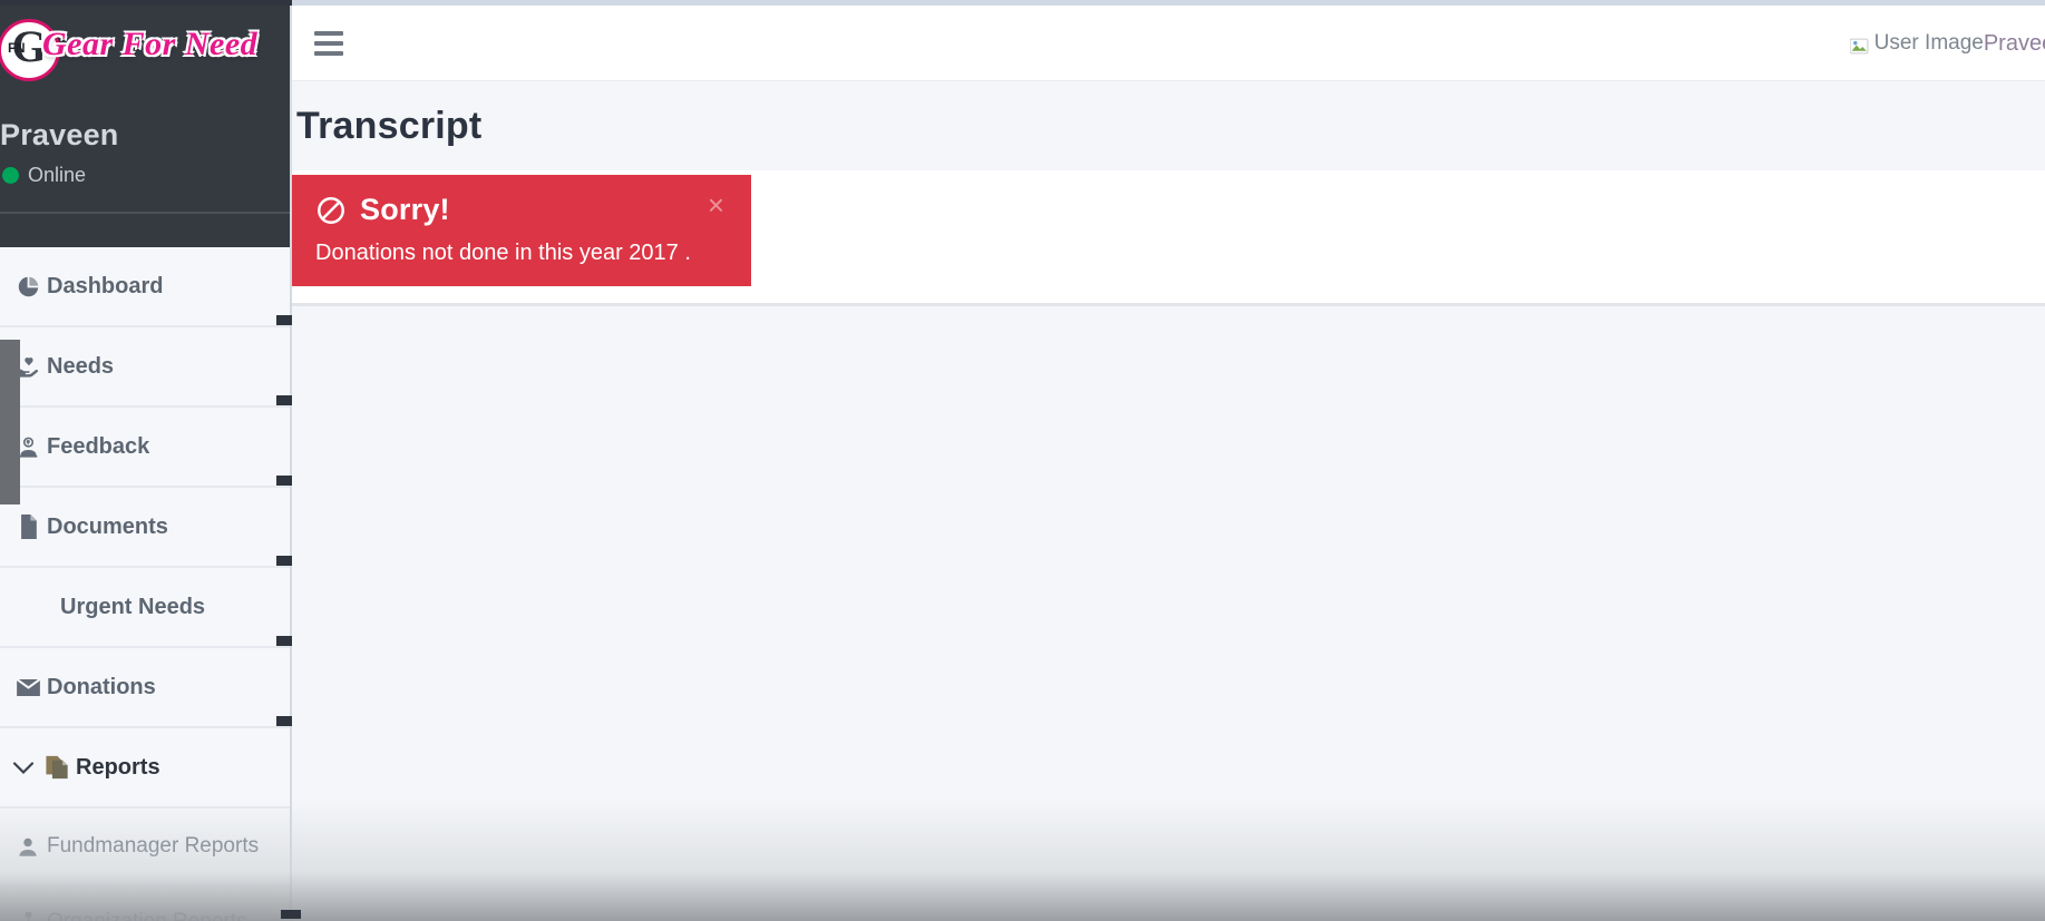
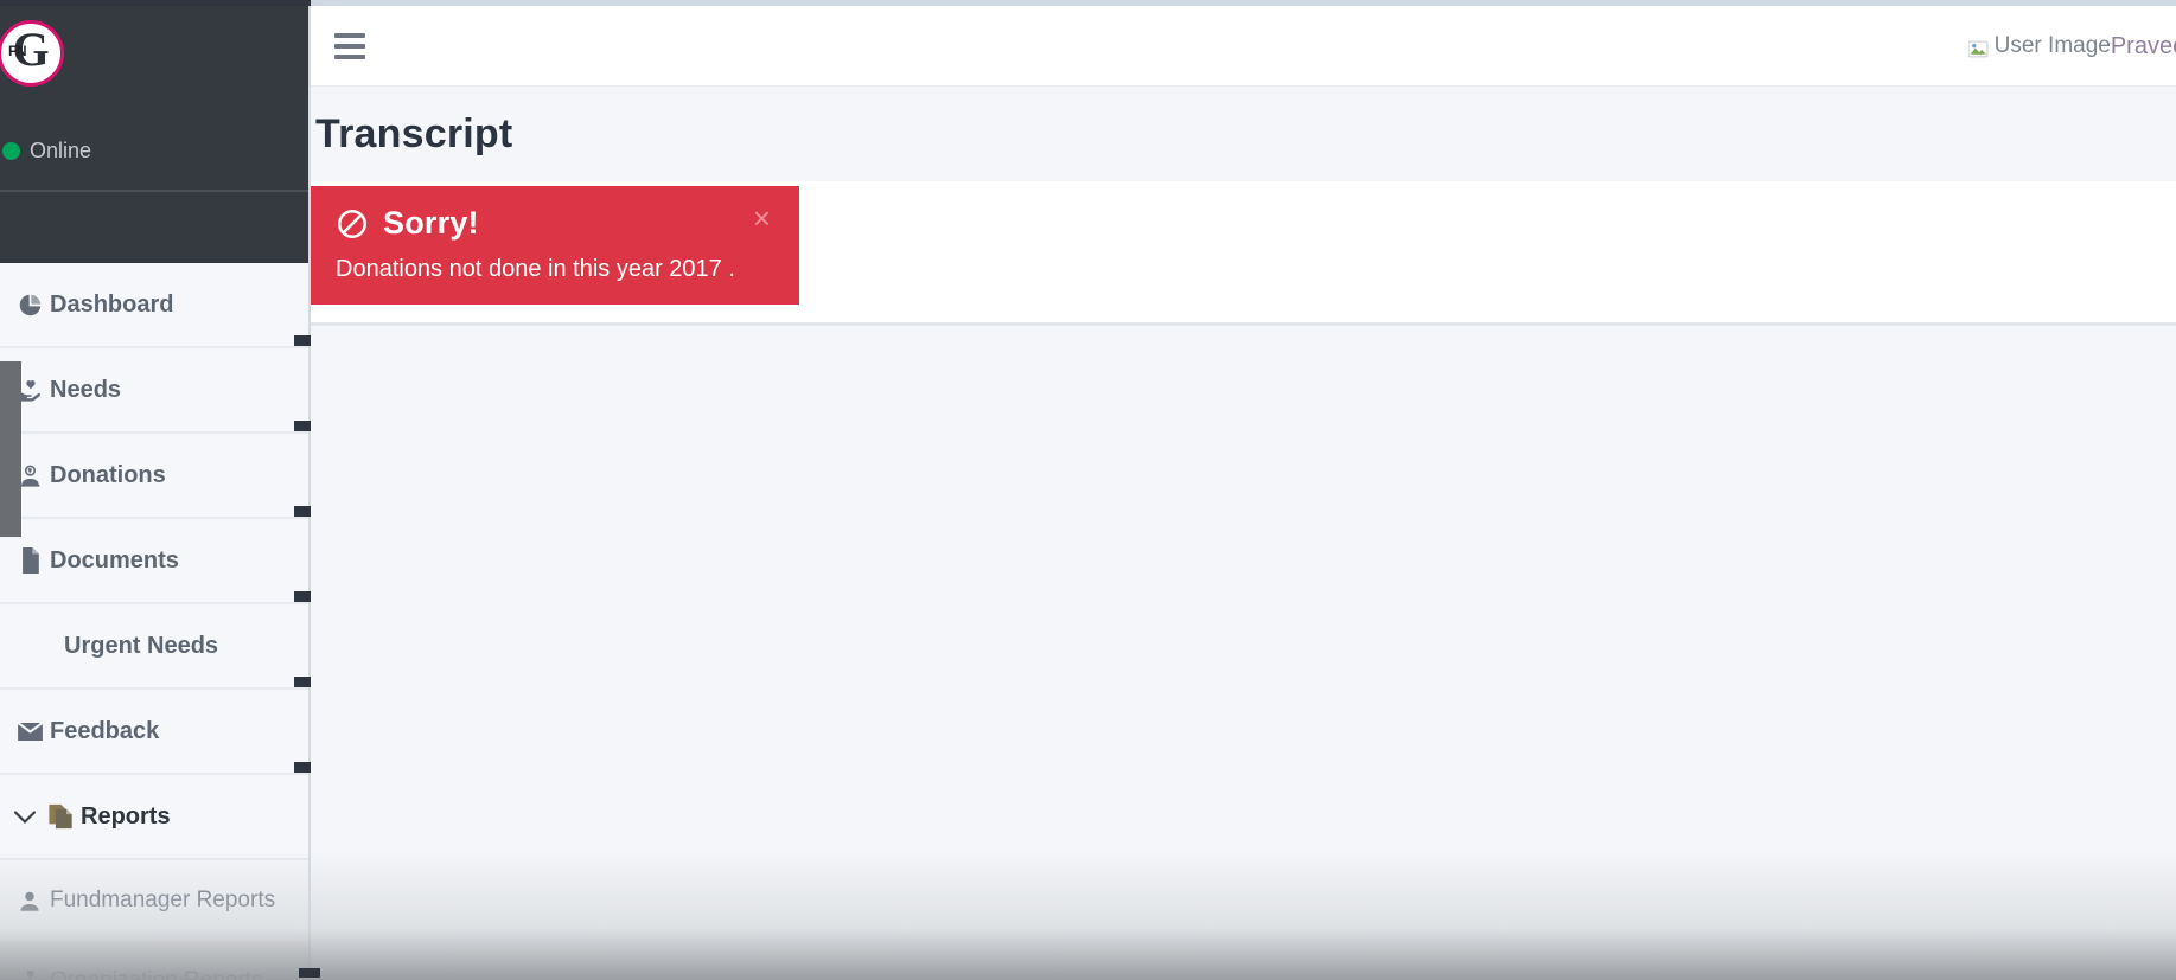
  G
  FN
- Gear For Need
- Praveen
  Online
  Dashboard
  Needs
- Feedback
+ Donations
  Documents
  Urgent Needs
- Donations
+ Feedback
  Reports
  User Image
  Transcript
  ×
  Sorry!
  Donations not done in this year 2017 .
